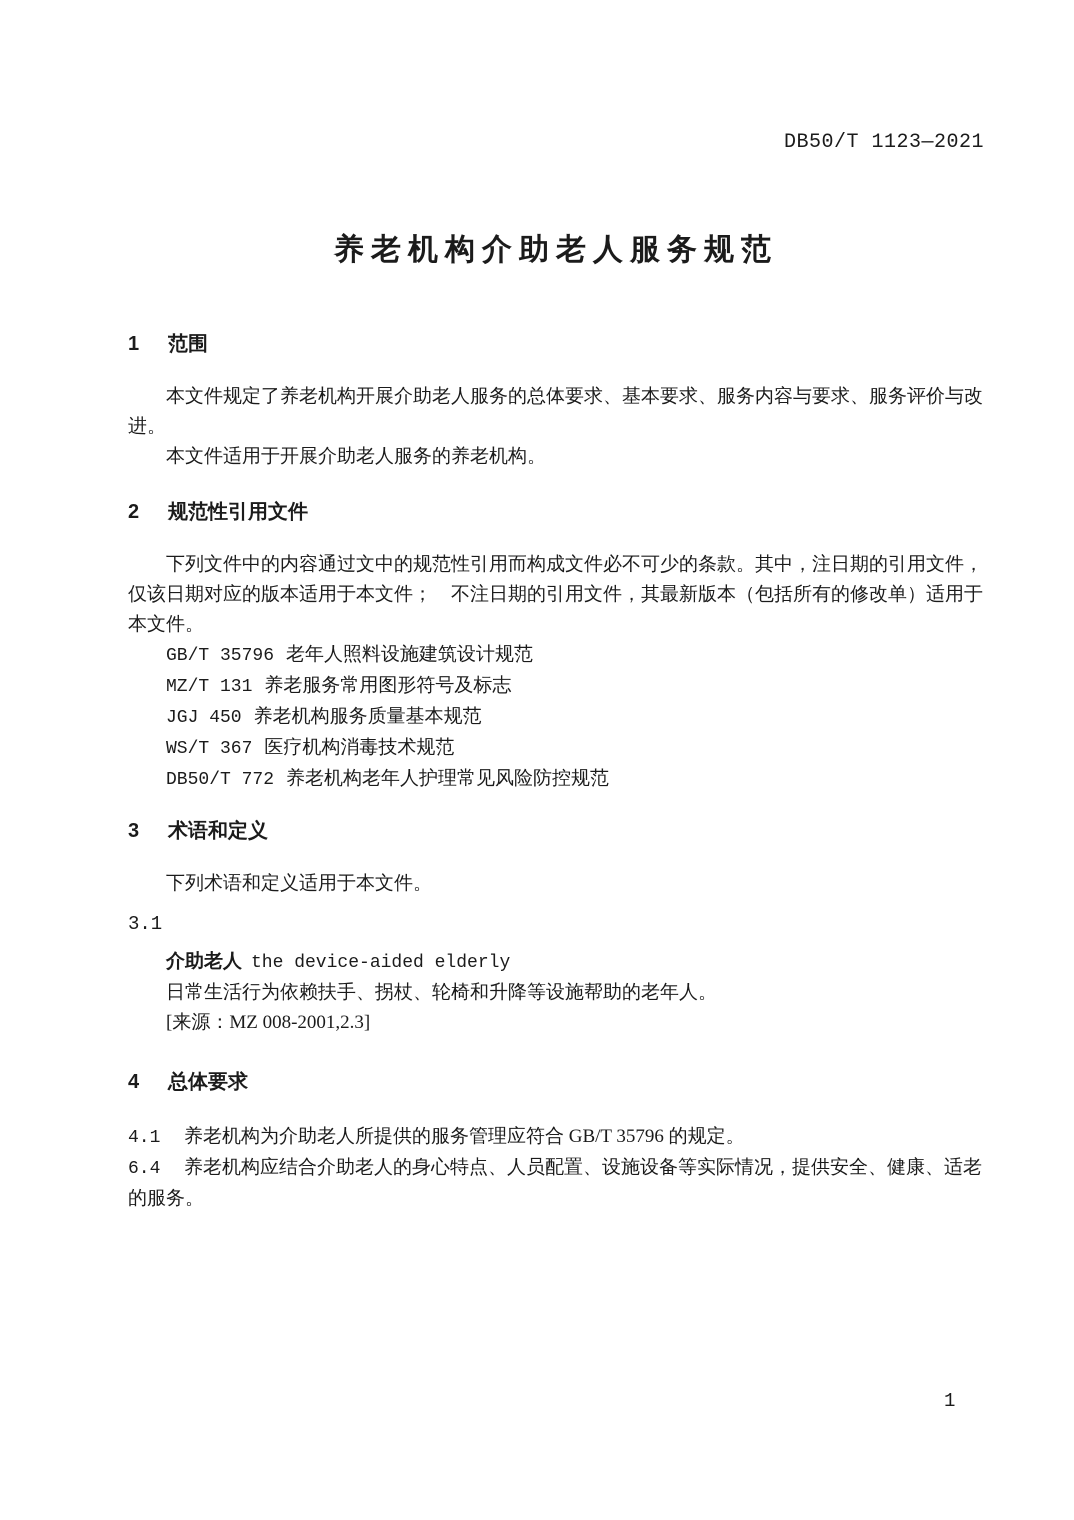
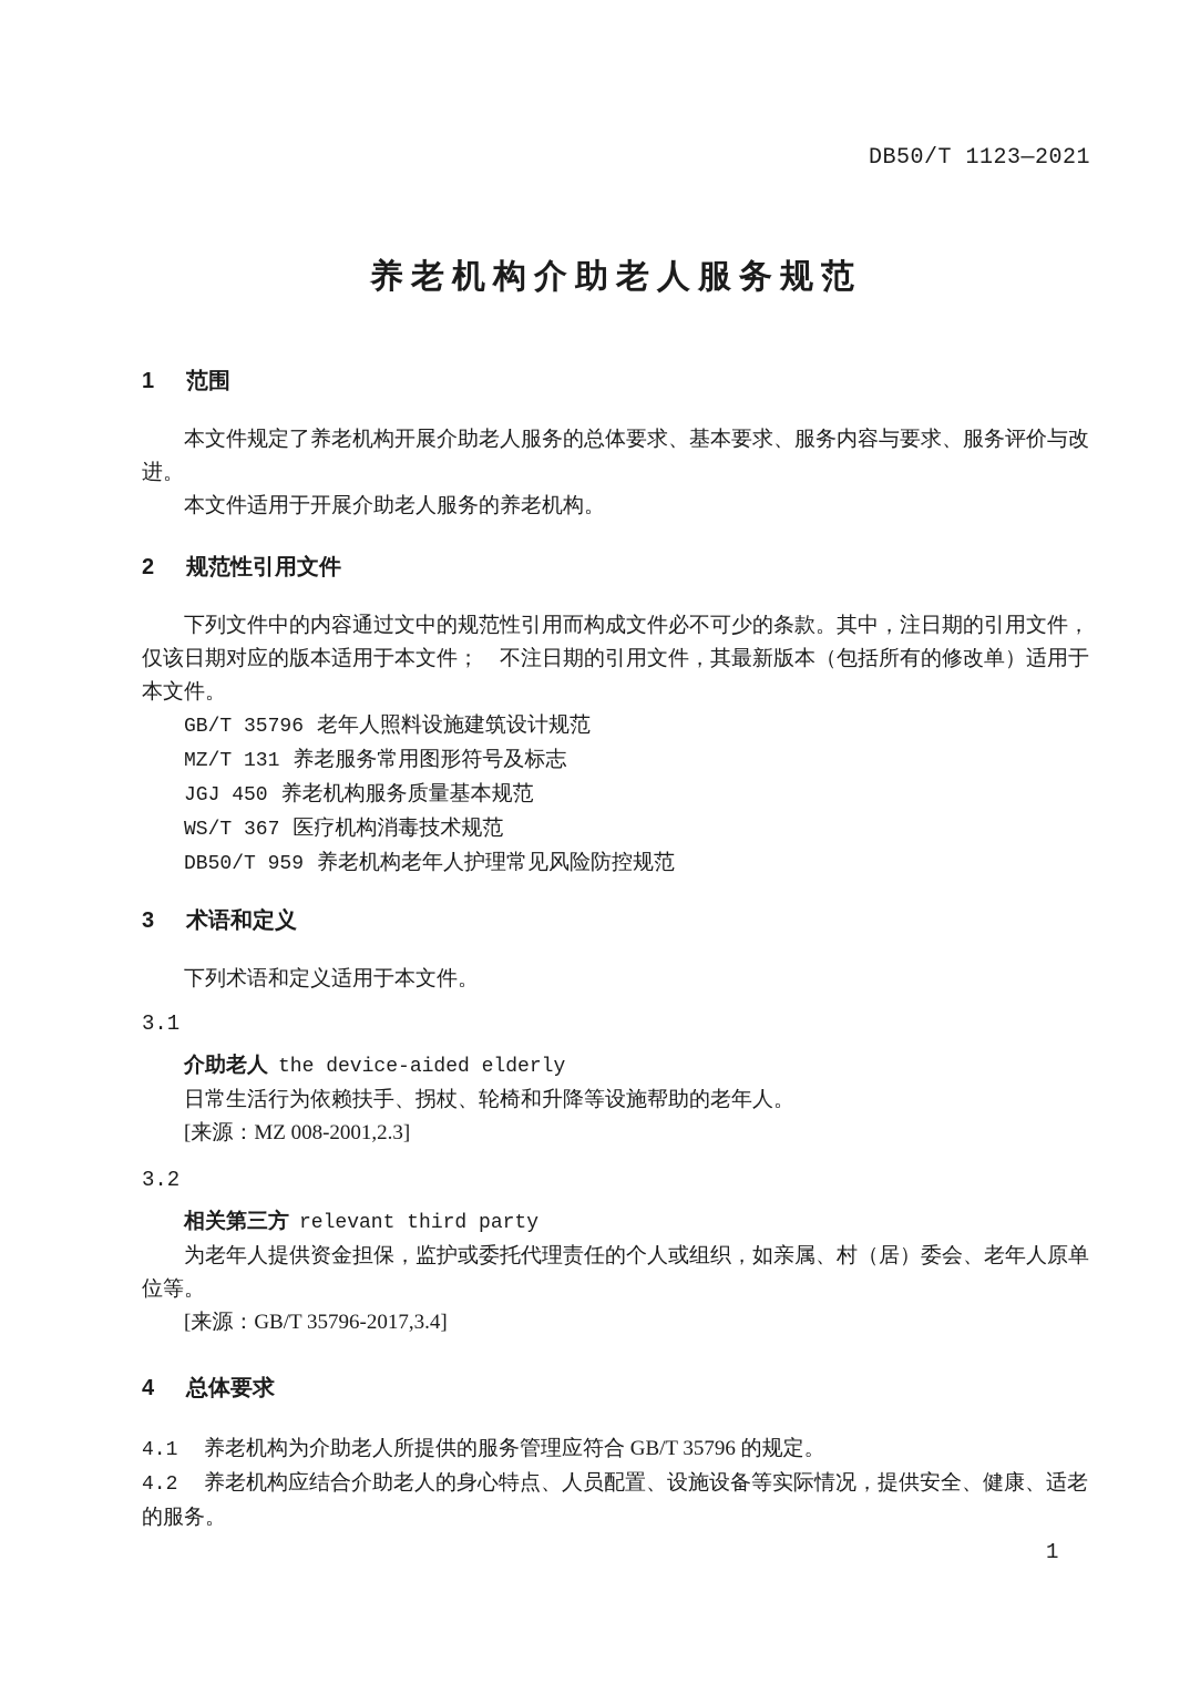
  DB50/T 1123—2021
  养老机构介助老人服务规范
  1 范围
  本文件规定了养老机构开展介助老人服务的总体要求、基本要求、服务内容与要求、服务评价与改
  进。
  本文件适用于开展介助老人服务的养老机构。
  2 规范性引用文件
  下列文件中的内容通过文中的规范性引用而构成文件必不可少的条款。其中，注日期的引用文件，
  仅该日期对应的版本适用于本文件； 不注日期的引用文件，其最新版本（包括所有的修改单）适用于
  本文件。
  GB/T 35796 老年人照料设施建筑设计规范
  MZ/T 131 养老服务常用图形符号及标志
  JGJ 450 养老机构服务质量基本规范
  WS/T 367 医疗机构消毒技术规范
- DB50/T 772 养老机构老年人护理常见风险防控规范
+ DB50/T 959 养老机构老年人护理常见风险防控规范
  3 术语和定义
  下列术语和定义适用于本文件。
  3.1
  介助老人 the device-aided elderly
  日常生活行为依赖扶手、拐杖、轮椅和升降等设施帮助的老年人。
  [来源：MZ 008-2001,2.3]
+ 3.2
+ 相关第三方 relevant third party
+ 为老年人提供资金担保，监护或委托代理责任的个人或组织，如亲属、村（居）委会、老年人原单
+ 位等。
+ [来源：GB/T 35796-2017,3.4]
  4 总体要求
  4.1 养老机构为介助老人所提供的服务管理应符合 GB/T 35796 的规定。
- 6.4 养老机构应结合介助老人的身心特点、人员配置、设施设备等实际情况，提供安全、健康、适老
+ 4.2 养老机构应结合介助老人的身心特点、人员配置、设施设备等实际情况，提供安全、健康、适老
  的服务。
  1
